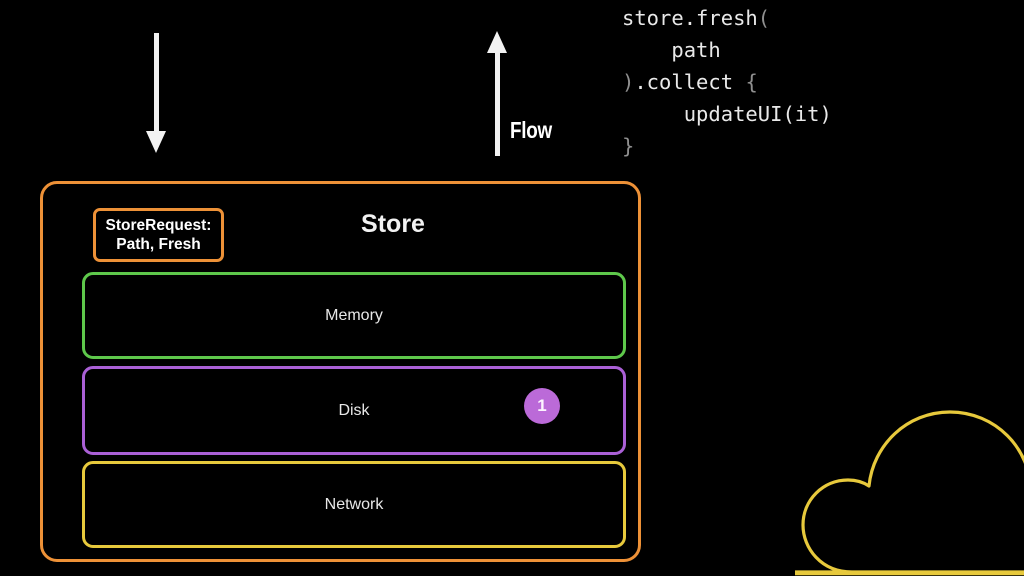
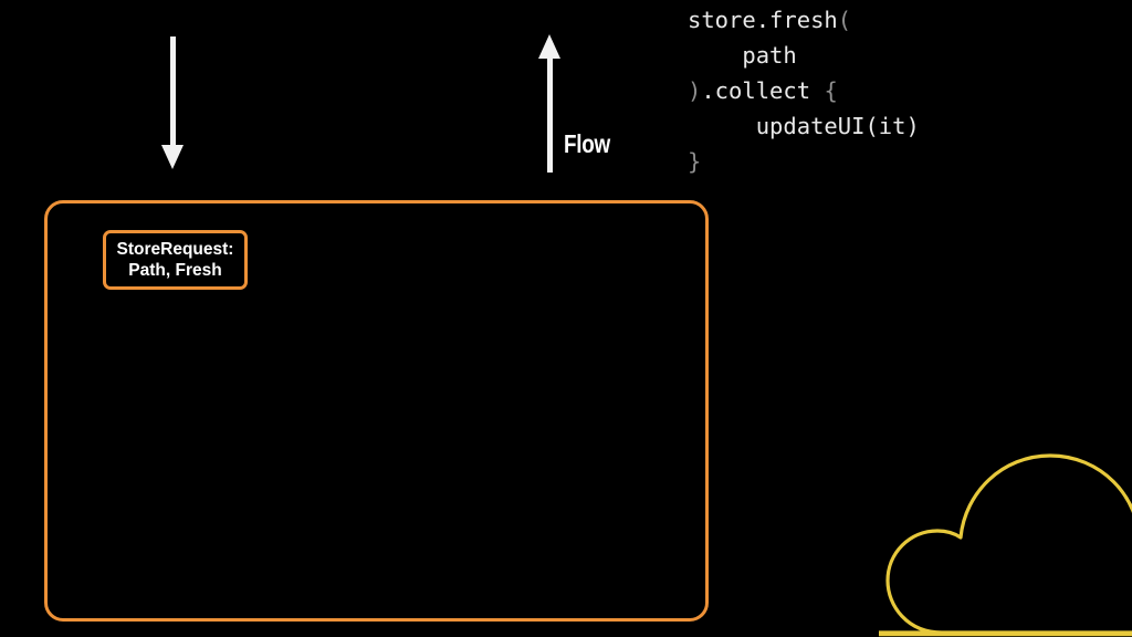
  Flow
  store.fresh( path ).collect { updateUI(it) }
  StoreRequest:
  Path, Fresh
- Store
- Memory
- Disk
- 1
- Network
